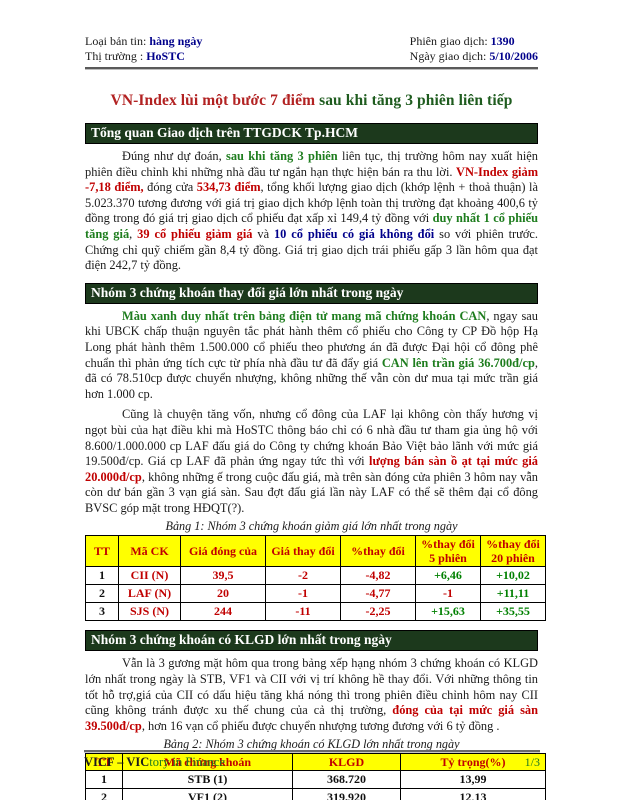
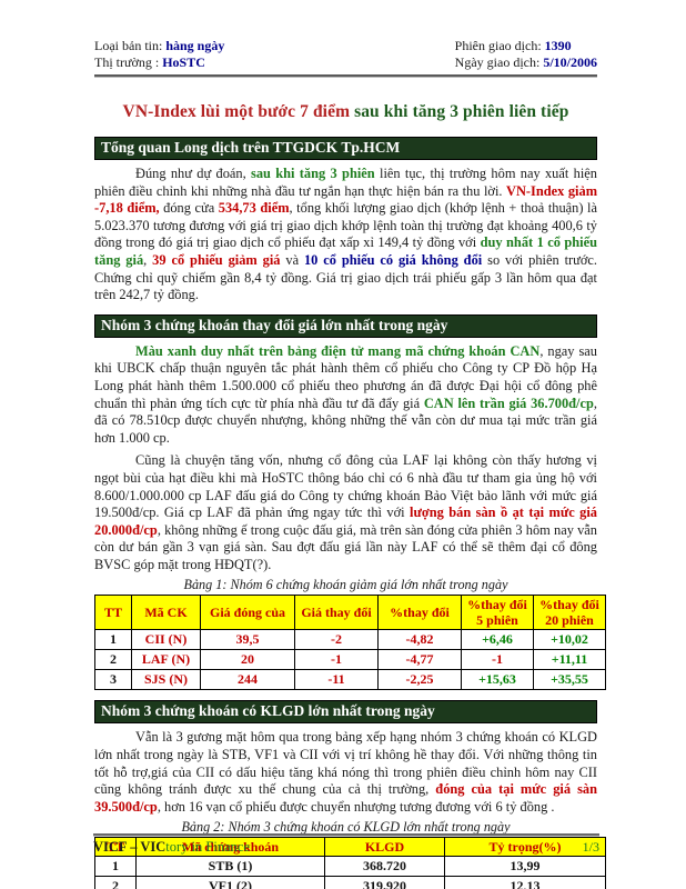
  Loại bản tin: hàng ngày
  Thị trường : HoSTC
  Phiên giao dịch: 1390
  Ngày giao dịch: 5/10/2006
  VN-Index lùi một bước 7 điểm sau khi tăng 3 phiên liên tiếp
- Tổng quan Giao dịch trên TTGDCK Tp.HCM
+ Tổng quan Long dịch trên TTGDCK Tp.HCM
- Đúng như dự đoán, sau khi tăng 3 phiên liên tục, thị trường hôm nay xuất hiện phiên điều chỉnh khi những nhà đầu tư ngắn hạn thực hiện bán ra thu lời. VN-Index giảm -7,18 điểm, đóng cửa 534,73 điểm, tổng khối lượng giao dịch (khớp lệnh + thoả thuận) là 5.023.370 tương đương với giá trị giao dịch khớp lệnh toàn thị trường đạt khoảng 400,6 tỷ đồng trong đó giá trị giao dịch cổ phiếu đạt xấp xỉ 149,4 tỷ đồng với duy nhất 1 cổ phiếu tăng giá, 39 cổ phiếu giảm giá và 10 cổ phiếu có giá không đổi so với phiên trước. Chứng chỉ quỹ chiếm gần 8,4 tỷ đồng. Giá trị giao dịch trái phiếu gấp 3 lần hôm qua đạt điện 242,7 tỷ đồng.
+ Đúng như dự đoán, sau khi tăng 3 phiên liên tục, thị trường hôm nay xuất hiện phiên điều chỉnh khi những nhà đầu tư ngắn hạn thực hiện bán ra thu lời. VN-Index giảm -7,18 điểm, đóng cửa 534,73 điểm, tổng khối lượng giao dịch (khớp lệnh + thoả thuận) là 5.023.370 tương đương với giá trị giao dịch khớp lệnh toàn thị trường đạt khoảng 400,6 tỷ đồng trong đó giá trị giao dịch cổ phiếu đạt xấp xỉ 149,4 tỷ đồng với duy nhất 1 cổ phiếu tăng giá, 39 cổ phiếu giảm giá và 10 cổ phiếu có giá không đổi so với phiên trước. Chứng chỉ quỹ chiếm gần 8,4 tỷ đồng. Giá trị giao dịch trái phiếu gấp 3 lần hôm qua đạt trên 242,7 tỷ đồng.
  Nhóm 3 chứng khoán thay đổi giá lớn nhất trong ngày
  Màu xanh duy nhất trên bảng điện tử mang mã chứng khoán CAN, ngay sau khi UBCK chấp thuận nguyên tắc phát hành thêm cổ phiếu cho Công ty CP Đồ hộp Hạ Long phát hành thêm 1.500.000 cổ phiếu theo phương án đã được Đại hội cổ đông phê chuẩn thì phản ứng tích cực từ phía nhà đầu tư đã đẩy giá CAN lên trần giá 36.700đ/cp, đã có 78.510cp được chuyển nhượng, không những thế vẫn còn dư mua tại mức trần giá hơn 1.000 cp.
  Cũng là chuyện tăng vốn, nhưng cổ đông của LAF lại không còn thấy hương vị ngọt bùi của hạt điều khi mà HoSTC thông báo chỉ có 6 nhà đầu tư tham gia ủng hộ với 8.600/1.000.000 cp LAF đấu giá do Công ty chứng khoán Bảo Việt bảo lãnh với mức giá 19.500đ/cp. Giá cp LAF đã phản ứng ngay tức thì với lượng bán sàn ồ ạt tại mức giá 20.000đ/cp, không những ế trong cuộc đấu giá, mà trên sàn đóng cửa phiên 3 hôm nay vẫn còn dư bán gần 3 vạn giá sàn. Sau đợt đấu giá lần này LAF có thể sẽ thêm đại cổ đông BVSC góp mặt trong HĐQT(?).
- Bảng 1: Nhóm 3 chứng khoán giảm giá lớn nhất trong ngày
+ Bảng 1: Nhóm 6 chứng khoán giảm giá lớn nhất trong ngày
  TT	Mã CK	Giá đóng của	Giá thay đổi	%thay đổi	%thay đổi 5 phiên	%thay đổi 20 phiên
  1	CII (N)	39,5	-2	-4,82	+6,46	+10,02
  2	LAF (N)	20	-1	-4,77	-1	+11,11
  3	SJS (N)	244	-11	-2,25	+15,63	+35,55
  Nhóm 3 chứng khoán có KLGD lớn nhất trong ngày
  Vẫn là 3 gương mặt hôm qua trong bảng xếp hạng nhóm 3 chứng khoán có KLGD lớn nhất trong ngày là STB, VF1 và CII với vị trí không hề thay đổi. Với những thông tin tốt hỗ trợ,giá của CII có dấu hiệu tăng khá nóng thì trong phiên điều chỉnh hôm nay CII cũng không tránh được xu thế chung của cả thị trường, đóng của tại mức giá sàn 39.500đ/cp, hơn 16 vạn cổ phiếu được chuyển nhượng tương đương với 6 tỷ đồng .
  Bảng 2: Nhóm 3 chứng khoán có KLGD lớn nhất trong ngày
  TT	Mã chứng khoán	KLGD	Tỷ trọng(%)
  1	STB (1)	368.720	13,99
  2	VF1 (2)	319.920	12,13
  VICF – VICtory in Finance
  1/3
